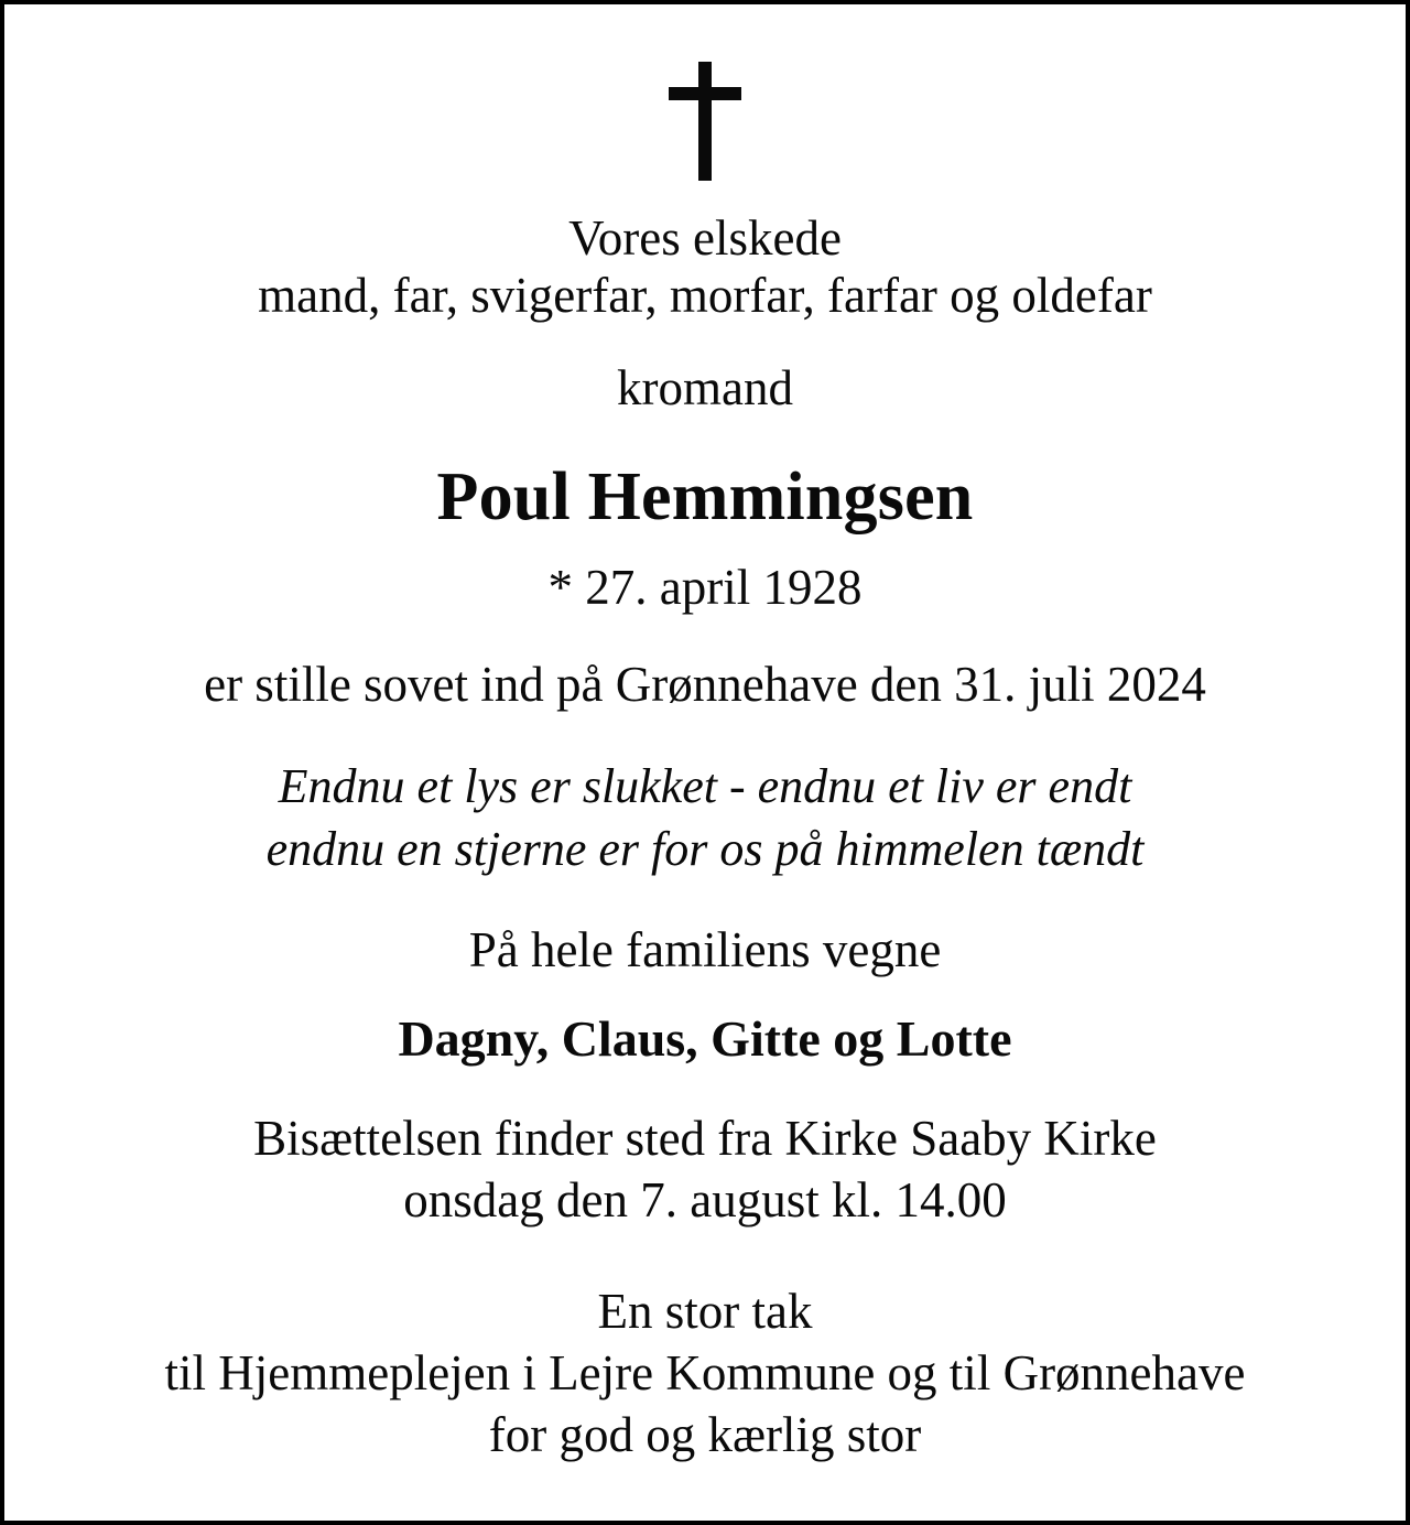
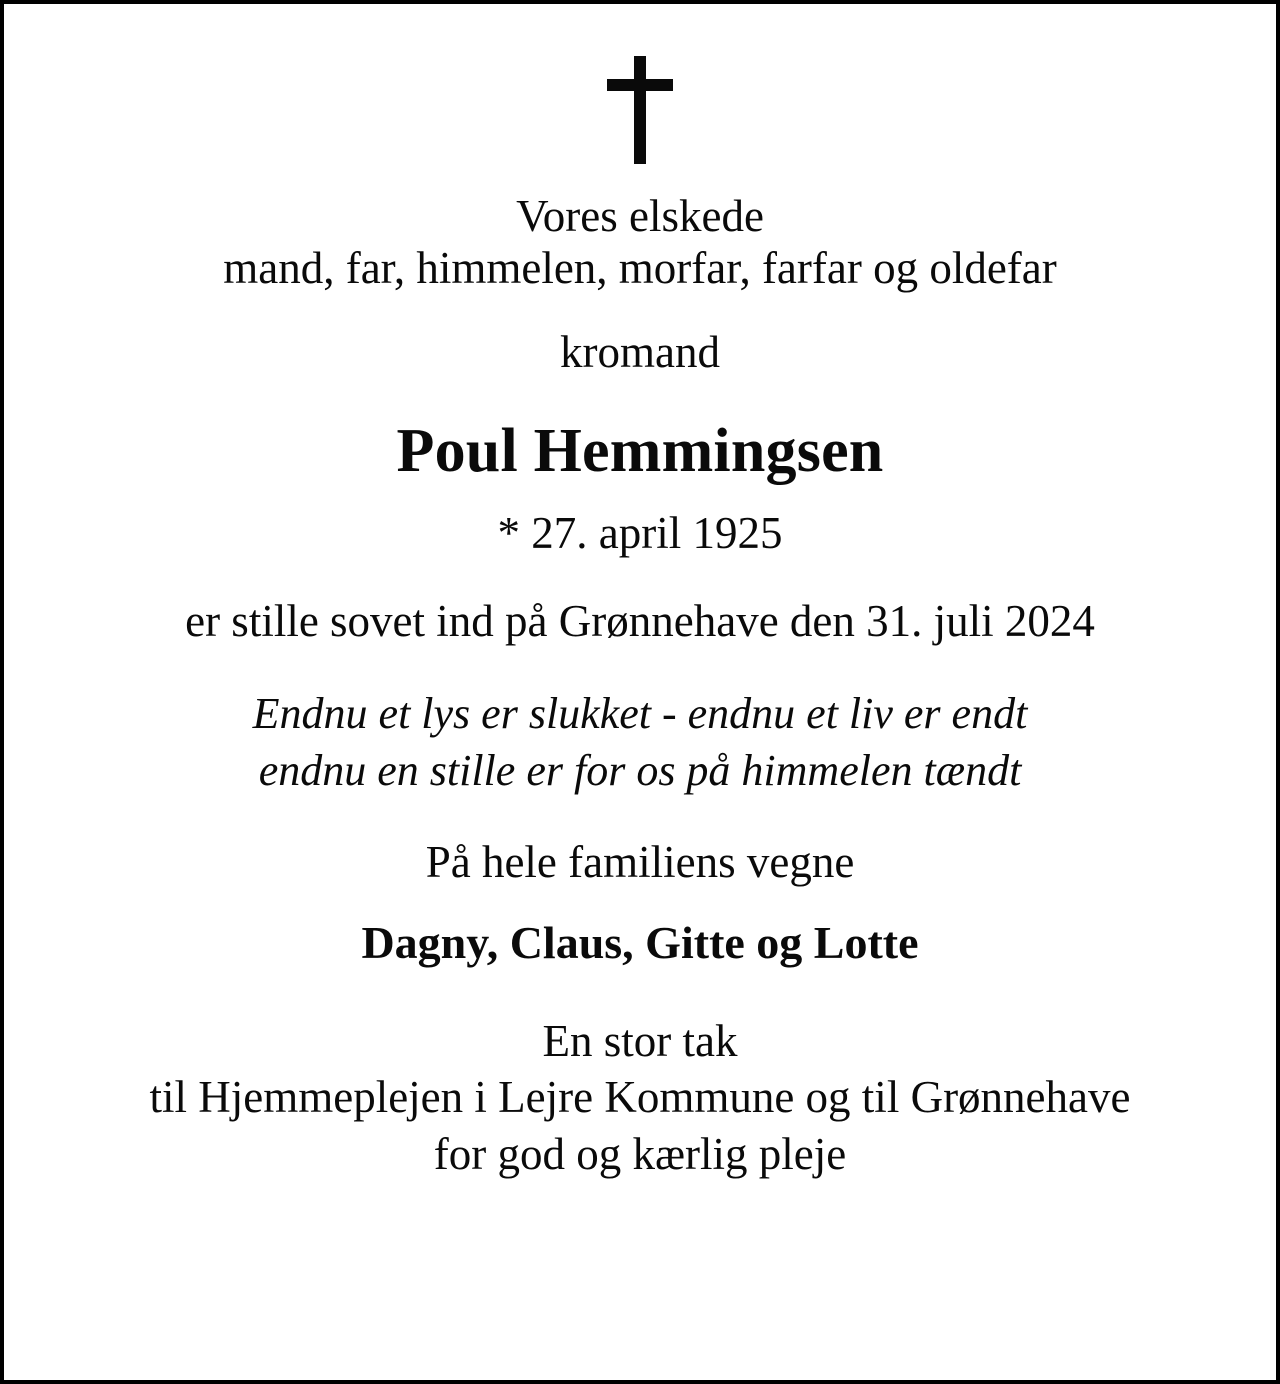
  Vores elskede
- mand, far, svigerfar, morfar, farfar og oldefar
+ mand, far, himmelen, morfar, farfar og oldefar
  kromand
  Poul Hemmingsen
- * 27. april 1928
+ * 27. april 1925
  er stille sovet ind på Grønnehave den 31. juli 2024
  Endnu et lys er slukket - endnu et liv er endt
- endnu en stjerne er for os på himmelen tændt
+ endnu en stille er for os på himmelen tændt
  På hele familiens vegne
  Dagny, Claus, Gitte og Lotte
- Bisættelsen finder sted fra Kirke Saaby Kirke
- onsdag den 7. august kl. 14.00
  En stor tak
  til Hjemmeplejen i Lejre Kommune og til Grønnehave
- for god og kærlig stor
+ for god og kærlig pleje
